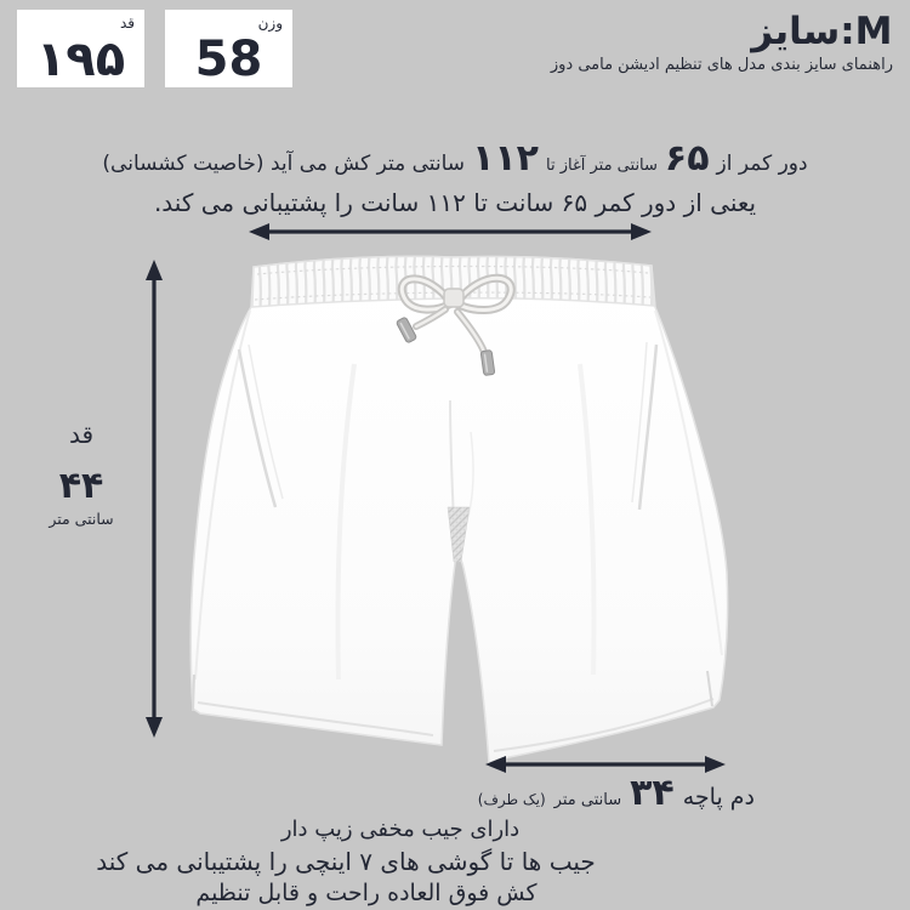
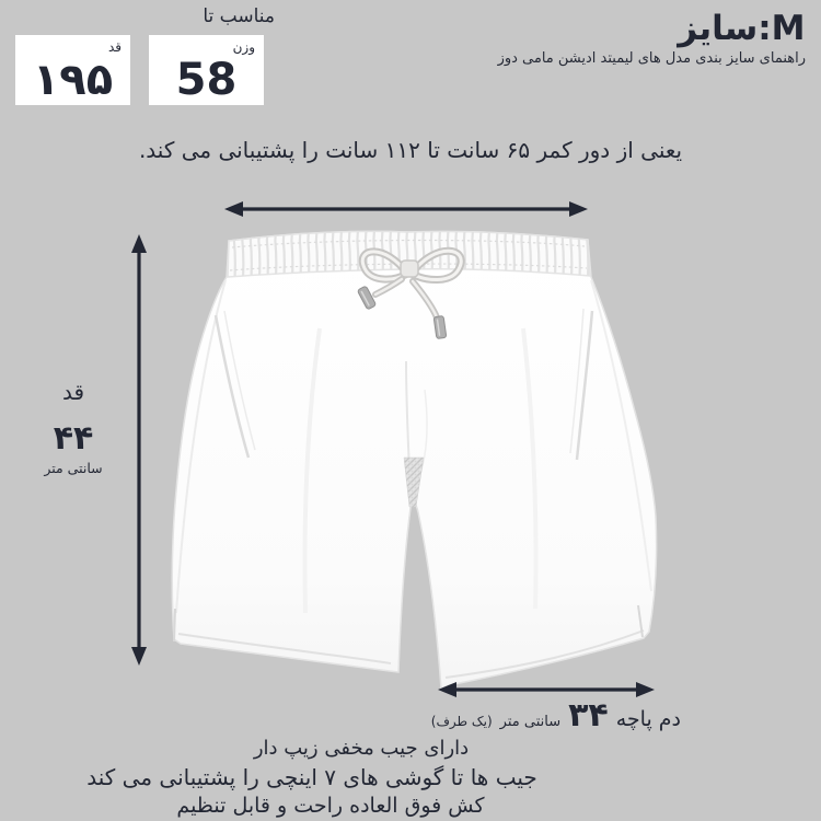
  سایز:M
- راهنمای سایز بندی مدل های تنظیم ادیشن مامی دوز
+ راهنمای سایز بندی مدل های لیمیتد ادیشن مامی دوز
+ مناسب تا
  قد
  ۱۹۵
  وزن
  58
- دور کمر از
- ۶۵
- سانتی متر آغاز تا
- ۱۱۲
- سانتی متر کش می آید (خاصیت کشسانی)
  یعنی از دور کمر ۶۵ سانت تا ۱۱۲ سانت را پشتیبانی می کند.
  قد
  ۴۴
  سانتی متر
  دم پاچه
  ۳۴
  سانتی متر
  (یک طرف)
  دارای جیب مخفی زیپ دار
  جیب ها تا گوشی های ۷ اینچی را پشتیبانی می کند
  کش فوق العاده راحت و قابل تنظیم
